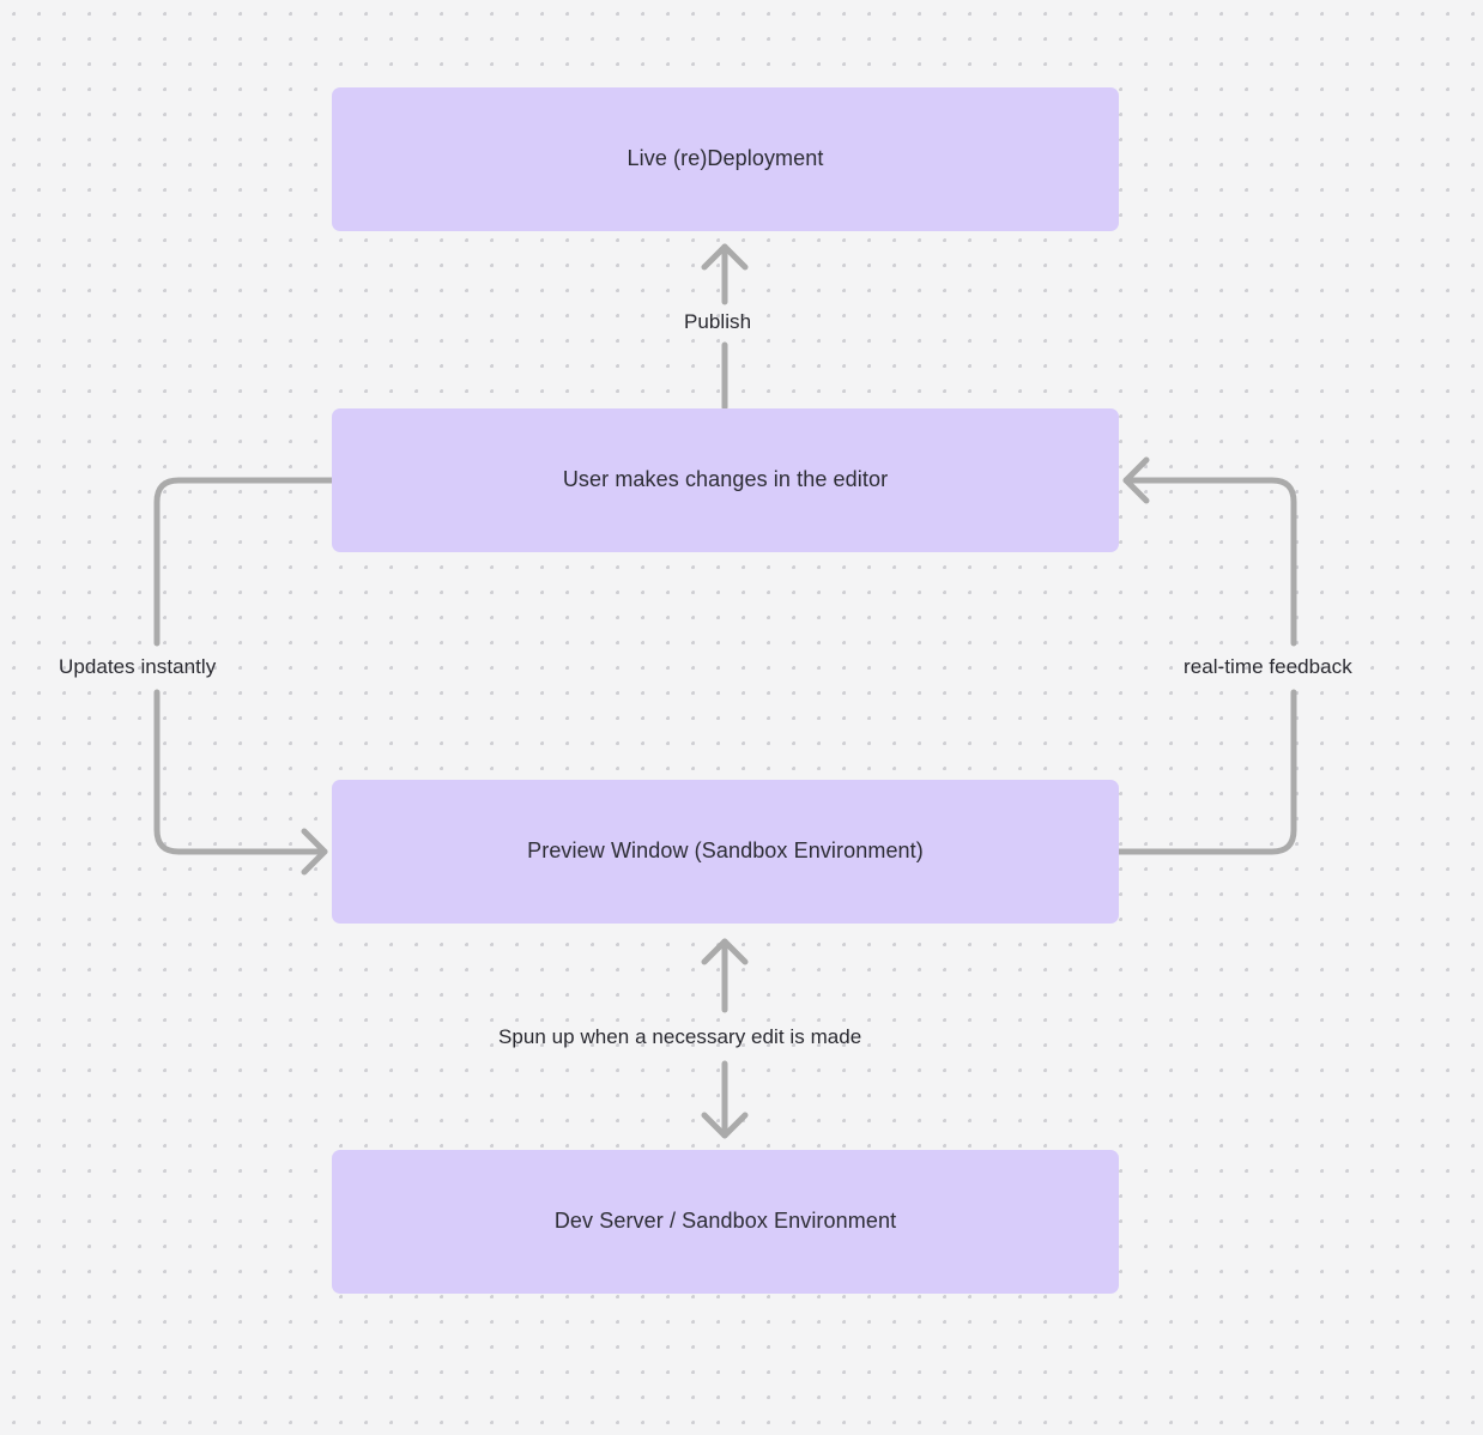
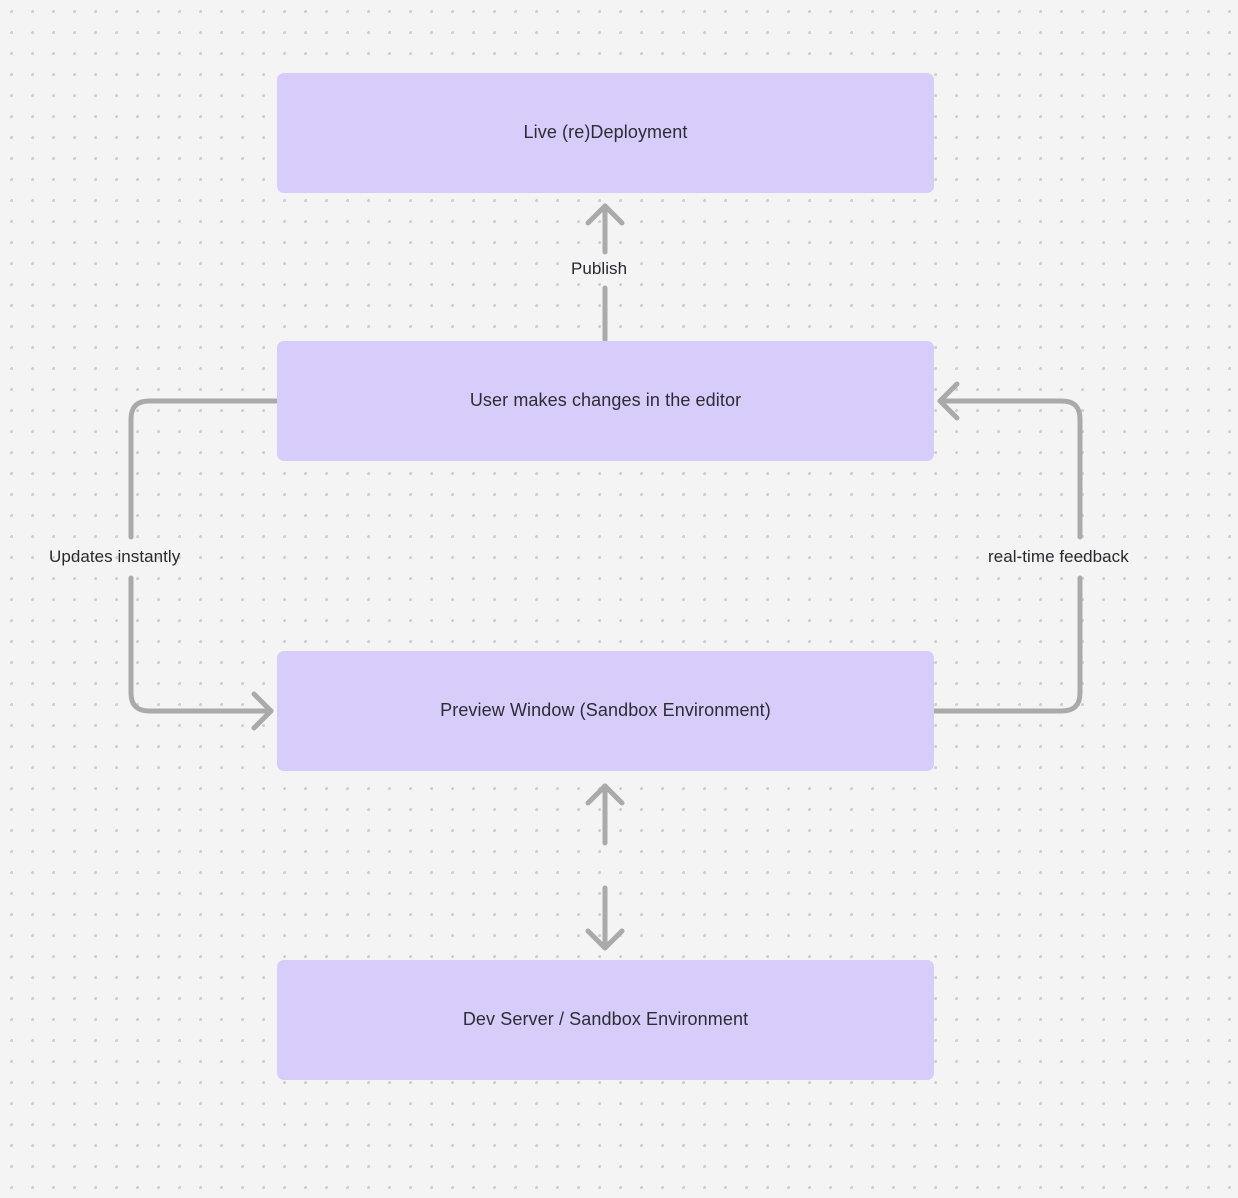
  Live (re)Deployment
  User makes changes in the editor
  Preview Window (Sandbox Environment)
  Dev Server / Sandbox Environment
  Publish
  Updates instantly
  real-time feedback
- Spun up when a necessary edit is made
